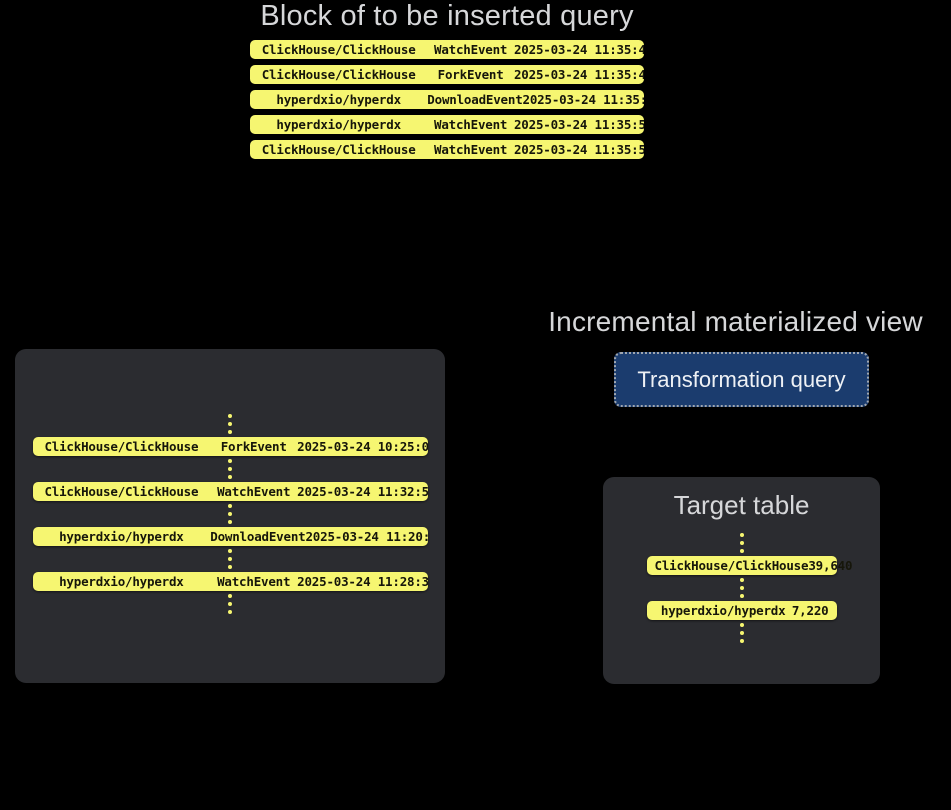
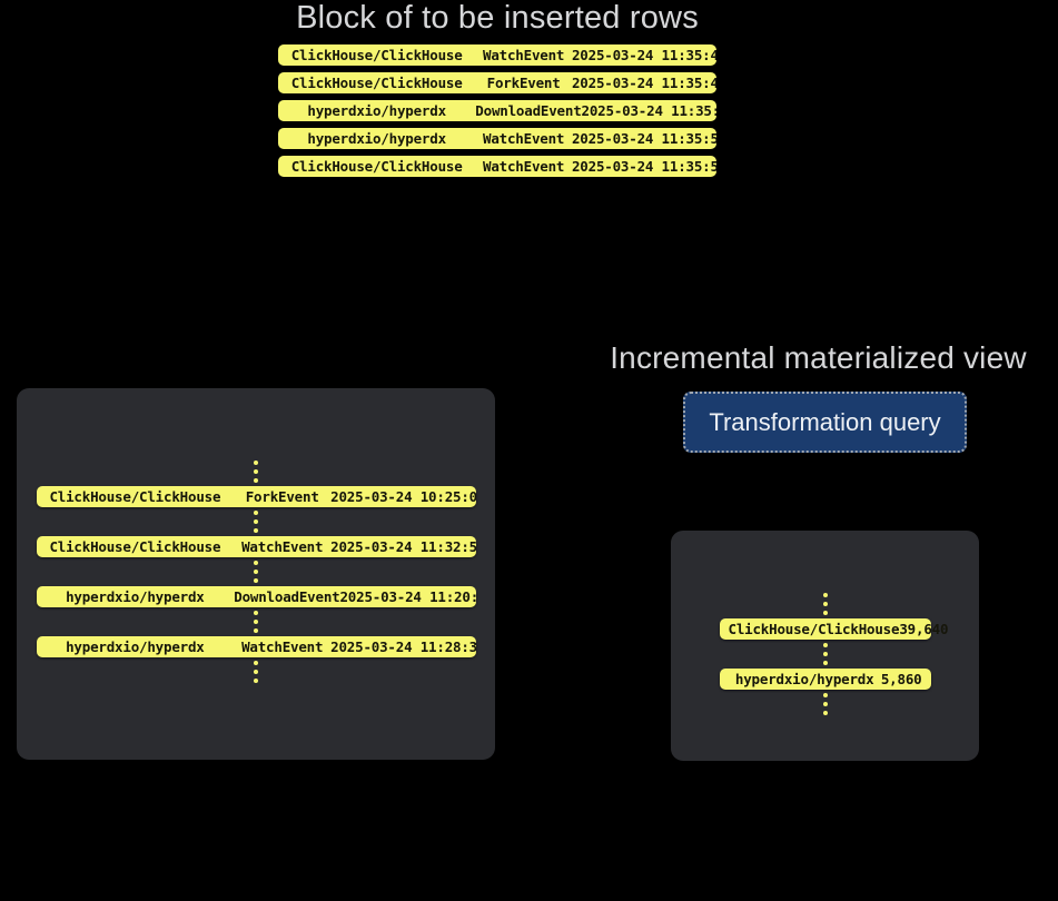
- Block of to be inserted query
+ Block of to be inserted rows
  ClickHouse/ClickHouse
  WatchEvent
  2025-03-24 11:35:4
  ClickHouse/ClickHouse
  ForkEvent
  2025-03-24 11:35:4
  hyperdxio/hyperdx
  DownloadEvent
  2025-03-24 11:35:
  hyperdxio/hyperdx
  WatchEvent
  2025-03-24 11:35:5
  ClickHouse/ClickHouse
  WatchEvent
  2025-03-24 11:35:5
  ClickHouse/ClickHouse
  ForkEvent
  2025-03-24 10:25:0
  ClickHouse/ClickHouse
  WatchEvent
  2025-03-24 11:32:5
  hyperdxio/hyperdx
  DownloadEvent
  2025-03-24 11:20:
  hyperdxio/hyperdx
  WatchEvent
  2025-03-24 11:28:3
  Incremental materialized view
  Transformation query
- Target table
  ClickHouse/ClickHouse
  39,640
  hyperdxio/hyperdx
- 7,220
+ 5,860
